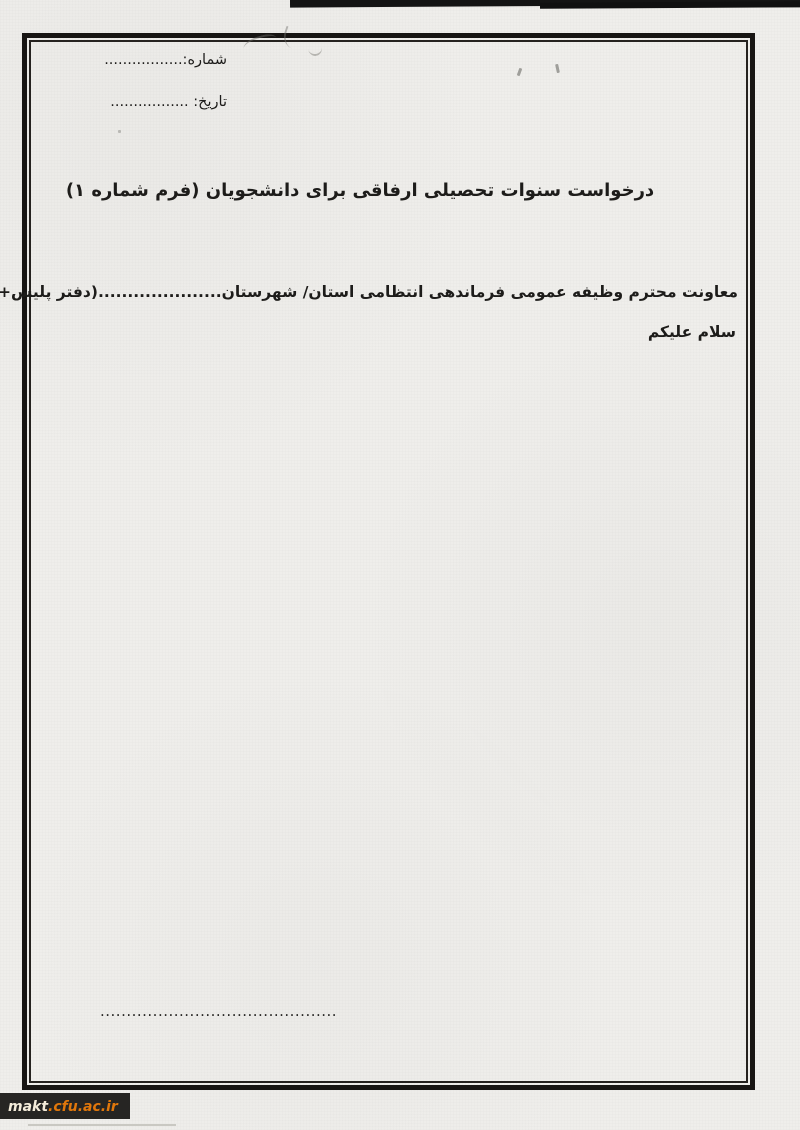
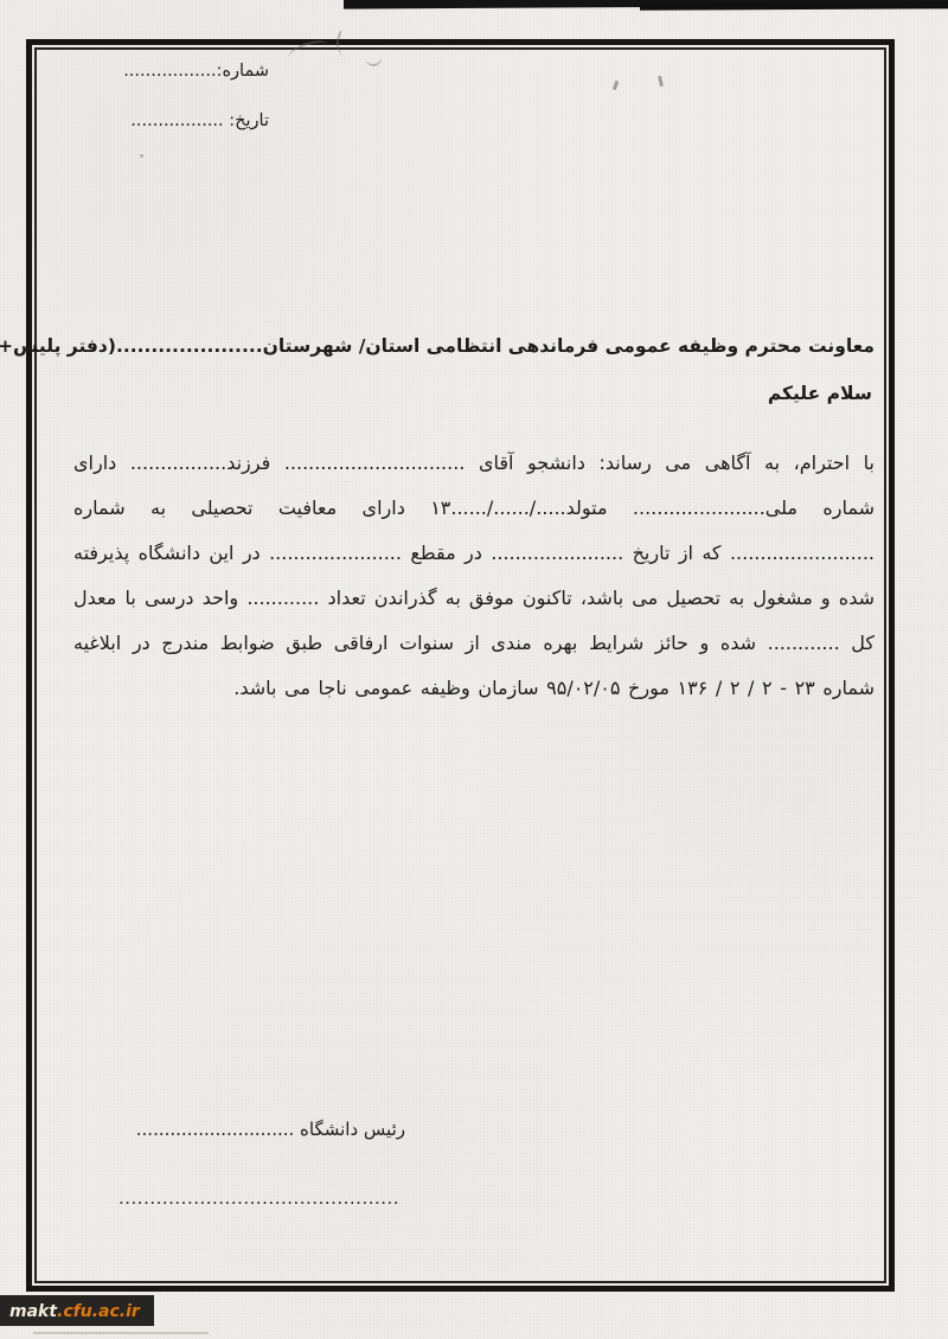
  شماره:.................
  تاریخ: .................
- درخواست سنوات تحصیلی ارفاقی برای دانشجویان (فرم شماره ۱)
  معاونت محترم وظیفه عمومی فرماندهی انتظامی استان/ شهرستان.....................(دفتر پلیس+
  سلام علیکم
+ با احترام، به آگاهی می رساند: دانشجو آقای .............................. فرزند................ دارای شماره ملی...................... متولد...../....../......۱۳ دارای معافیت تحصیلی به شماره ........................ که از تاریخ ...................... در مقطع ...................... در این دانشگاه پذیرفته شده و مشغول به تحصیل می باشد، تاکنون موفق به گذراندن تعداد ............ واحد درسی با معدل کل ............ شده و حائز شرایط بهره مندی از سنوات ارفاقی طبق ضوابط مندرج در ابلاغیه شماره ۲۳ - ۲ / ۲ / ۱۳۶ مورخ ۹۵/۰۲/۰۵ سازمان وظیفه عمومی ناجا می باشد.
+ رئیس دانشگاه ............................
  .............................................
  makt
  .cfu.ac.ir
